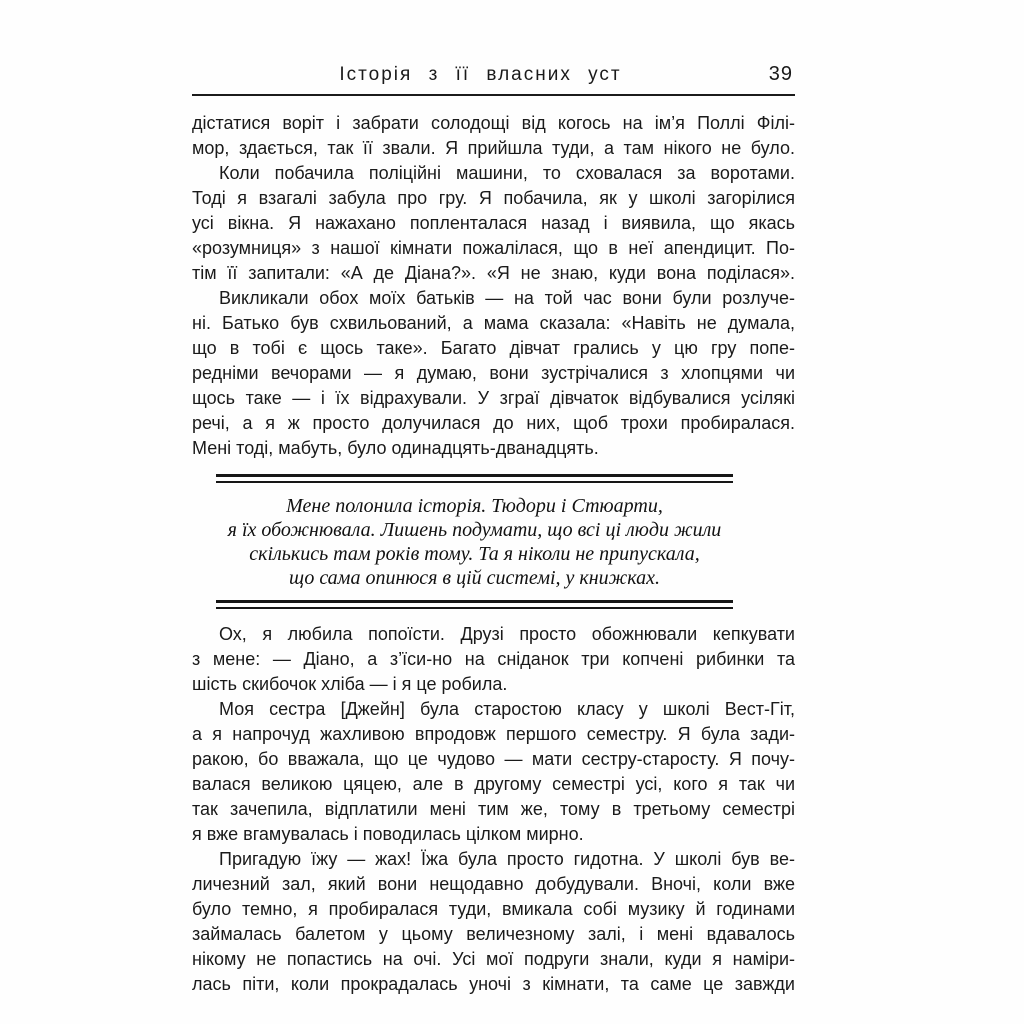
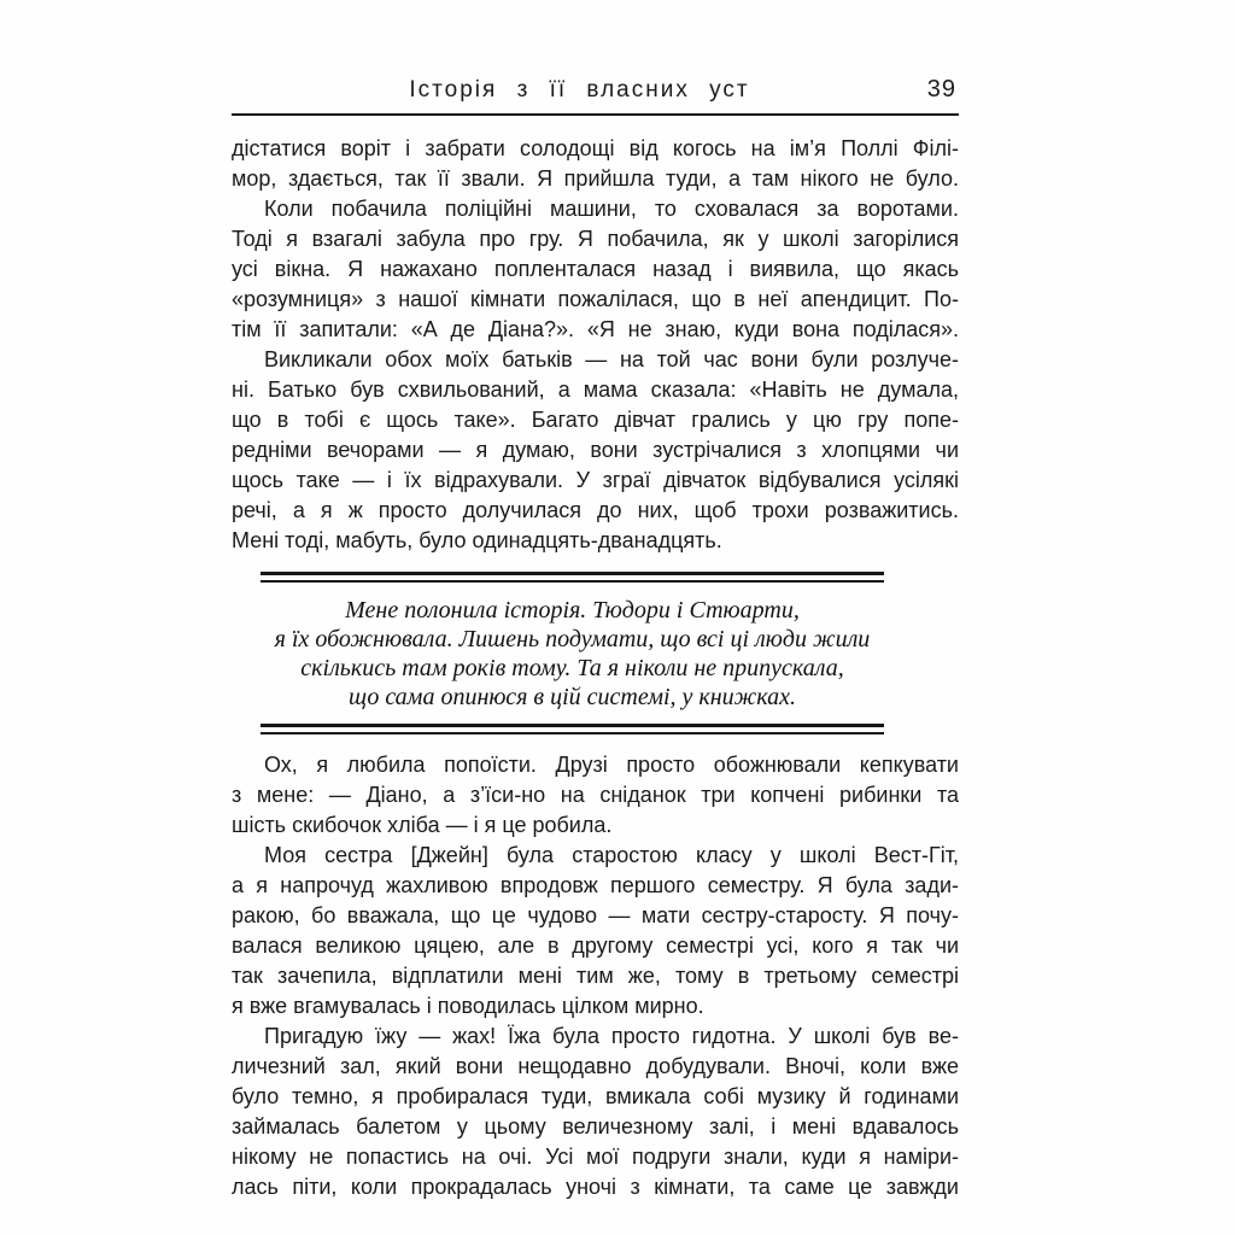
  Історія з її власних уст
  39
  дістатися воріт і забрати солодощі від когось на ім’я Поллі Філі-
  мор, здається, так її звали. Я прийшла туди, а там нікого не було.
  Коли побачила поліційні машини, то сховалася за воротами.
  Тоді я взагалі забула про гру. Я побачила, як у школі загорілися
  усі вікна. Я нажахано попленталася назад і виявила, що якась
  «розумниця» з нашої кімнати пожалілася, що в неї апендицит. По-
  тім її запитали: «А де Діана?». «Я не знаю, куди вона поділася».
  Викликали обох моїх батьків — на той час вони були розлуче-
  ні. Батько був схвильований, а мама сказала: «Навіть не думала,
  що в тобі є щось таке». Багато дівчат грались у цю гру попе-
  редніми вечорами — я думаю, вони зустрічалися з хлопцями чи
  щось таке — і їх відрахували. У зграї дівчаток відбувалися усілякі
- речі, а я ж просто долучилася до них, щоб трохи пробиралася.
+ речі, а я ж просто долучилася до них, щоб трохи розважитись.
  Мені тоді, мабуть, було одинадцять-дванадцять.
  Мене полонила історія. Тюдори і Стюарти,
  я їх обожнювала. Лишень подумати, що всі ці люди жили
  скількись там років тому. Та я ніколи не припускала,
  що сама опинюся в цій системі, у книжках.
  Ох, я любила попоїсти. Друзі просто обожнювали кепкувати
  з мене: — Діано, а з’їси-но на сніданок три копчені рибинки та
  шість скибочок хліба — і я це робила.
  Моя сестра [Джейн] була старостою класу у школі Вест-Гіт,
  а я напрочуд жахливою впродовж першого семестру. Я була зади-
  ракою, бо вважала, що це чудово — мати сестру-старосту. Я почу-
  валася великою цяцею, але в другому семестрі усі, кого я так чи
  так зачепила, відплатили мені тим же, тому в третьому семестрі
  я вже вгамувалась і поводилась цілком мирно.
  Пригадую їжу — жах! Їжа була просто гидотна. У школі був ве-
  личезний зал, який вони нещодавно добудували. Вночі, коли вже
  було темно, я пробиралася туди, вмикала собі музику й годинами
  займалась балетом у цьому величезному залі, і мені вдавалось
  нікому не попастись на очі. Усі мої подруги знали, куди я наміри-
  лась піти, коли прокрадалась уночі з кімнати, та саме це завжди
